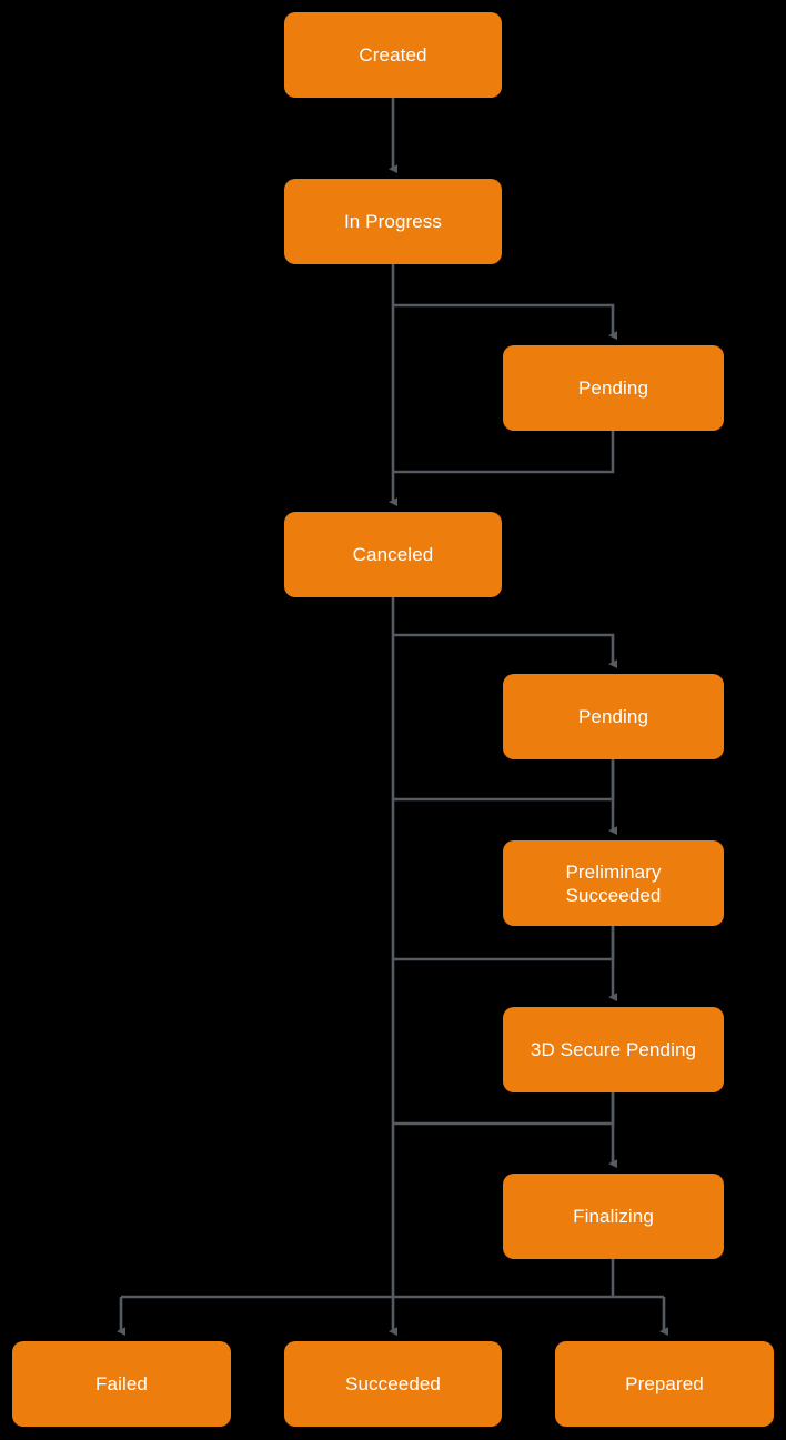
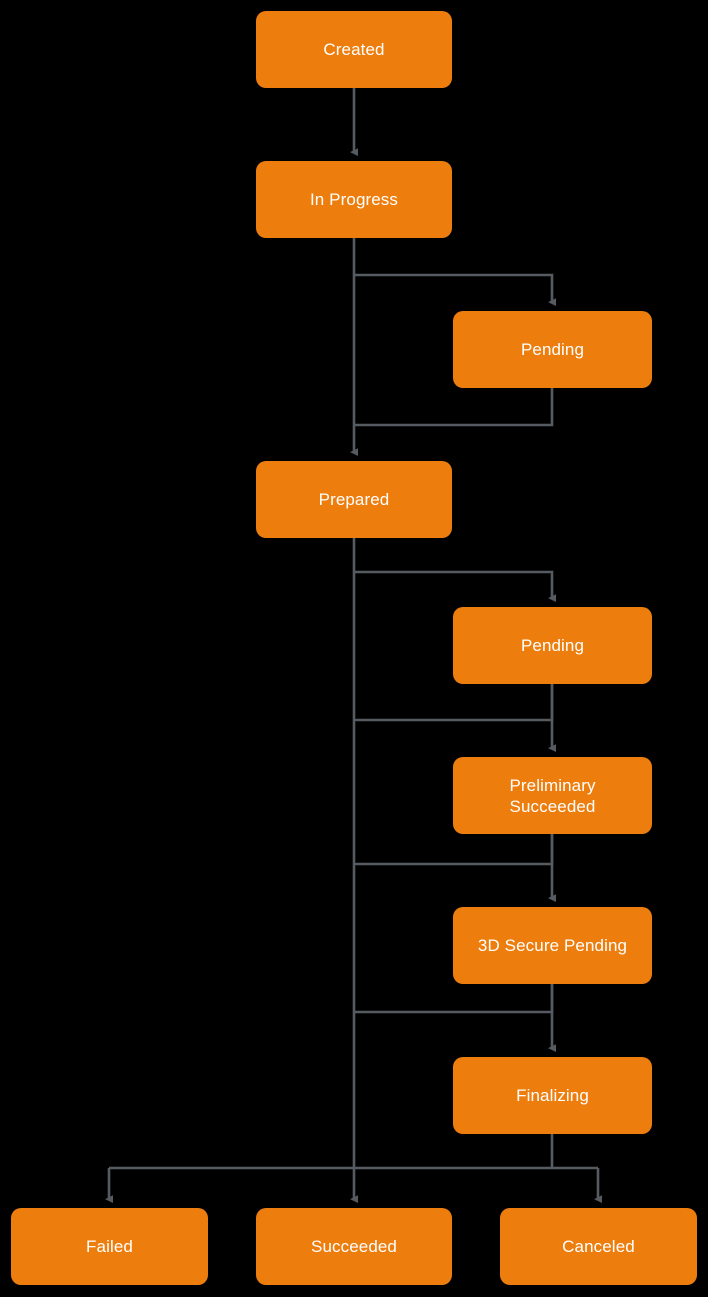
  Created
  In Progress
  Pending
- Canceled
+ Prepared
  Pending
  Preliminary
  Succeeded
  3D Secure Pending
  Finalizing
  Failed
  Succeeded
- Prepared
+ Canceled
